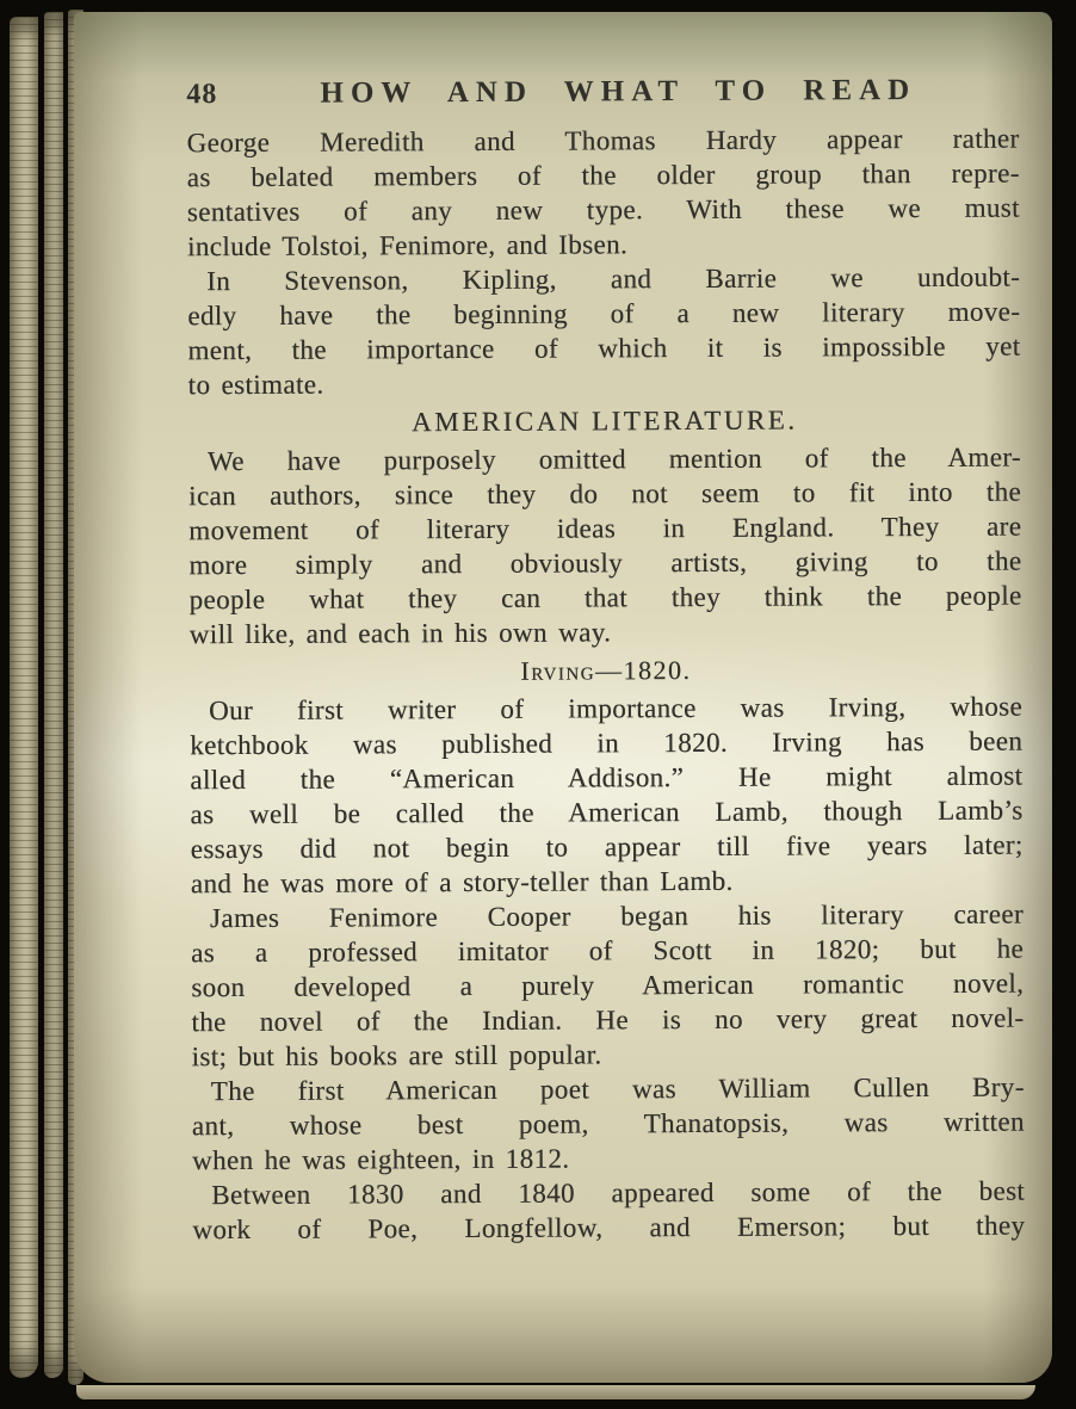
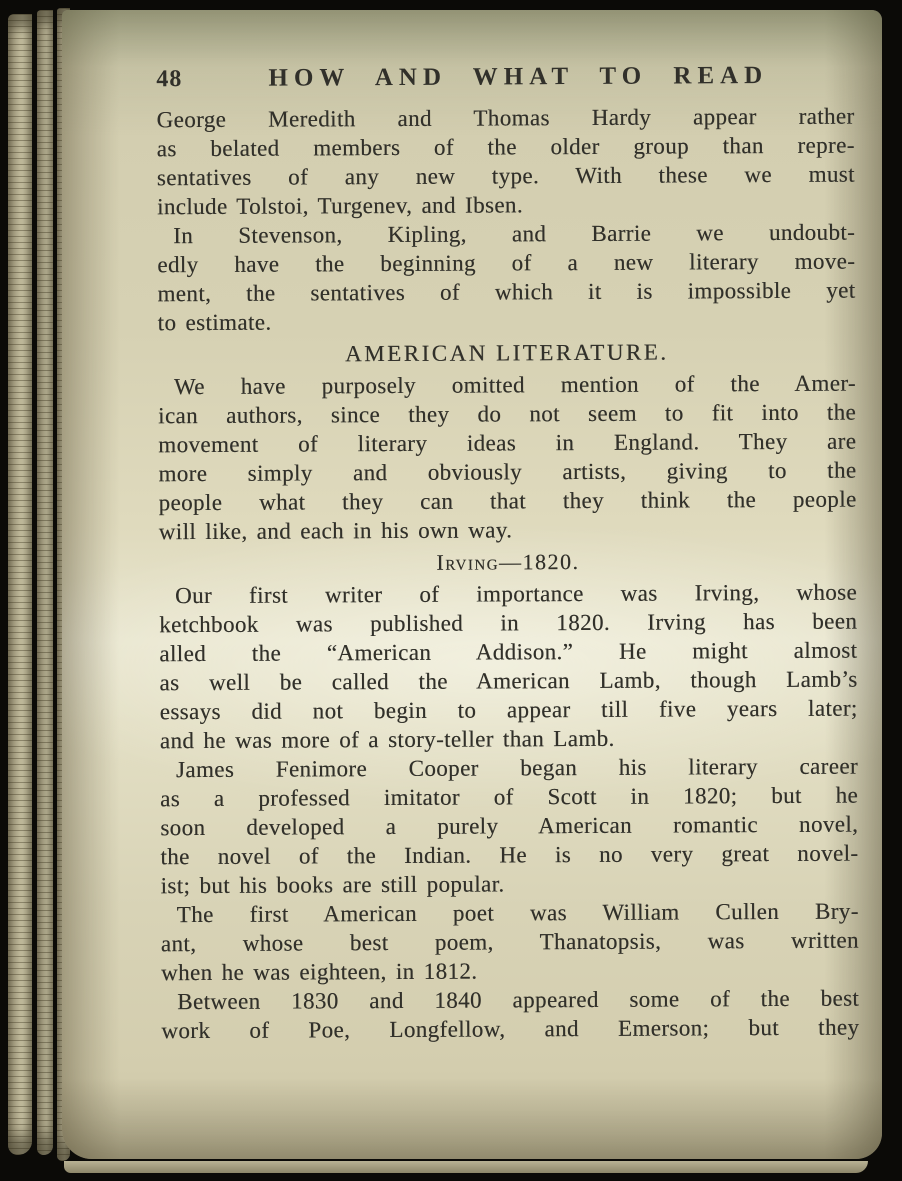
  48
  HOW AND WHAT TO READ
  George Meredith and Thomas Hardy appear rather
  as belated members of the older group than repre-
  sentatives of any new type. With these we must
- include Tolstoi, Fenimore, and Ibsen.
+ include Tolstoi, Turgenev, and Ibsen.
  In Stevenson, Kipling, and Barrie we undoubt-
  edly have the beginning of a new literary move-
- ment, the importance of which it is impossible yet
+ ment, the sentatives of which it is impossible yet
  to estimate.
  AMERICAN LITERATURE.
  We have purposely omitted mention of the Amer-
  ican authors, since they do not seem to fit into the
  movement of literary ideas in England. They are
  more simply and obviously artists, giving to the
  people what they can that they think the people
  will like, and each in his own way.
  Irving—1820.
  Our first writer of importance was Irving, whose
  ketchbook was published in 1820. Irving has been
  alled the “American Addison.” He might almost
  as well be called the American Lamb, though Lamb’s
  essays did not begin to appear till five years later;
  and he was more of a story-teller than Lamb.
  James Fenimore Cooper began his literary career
  as a professed imitator of Scott in 1820; but he
  soon developed a purely American romantic novel,
  the novel of the Indian. He is no very great novel-
  ist; but his books are still popular.
  The first American poet was William Cullen Bry-
  ant, whose best poem, Thanatopsis, was written
  when he was eighteen, in 1812.
  Between 1830 and 1840 appeared some of the best
  work of Poe, Longfellow, and Emerson; but they
